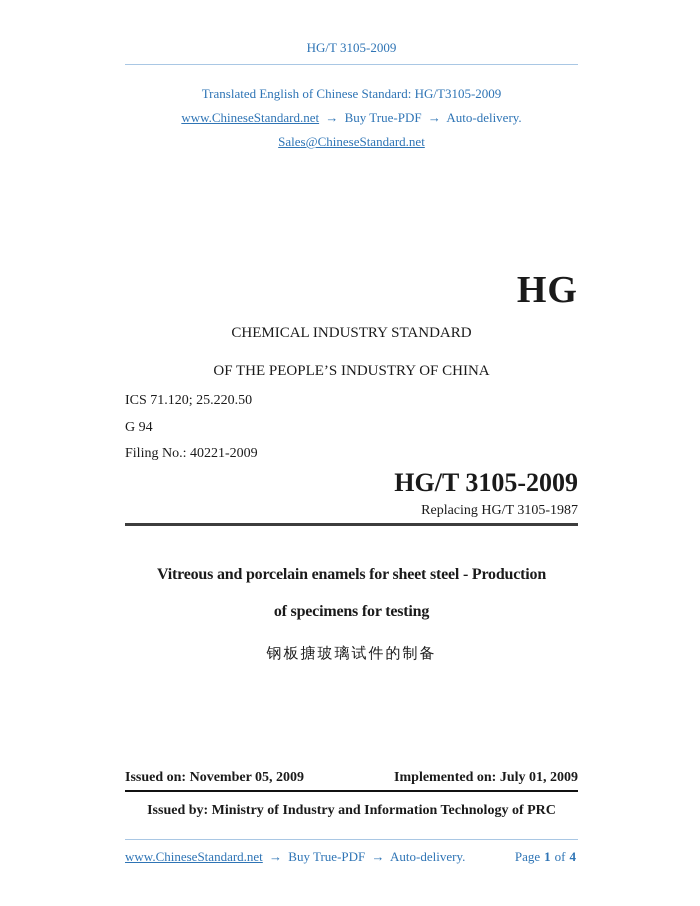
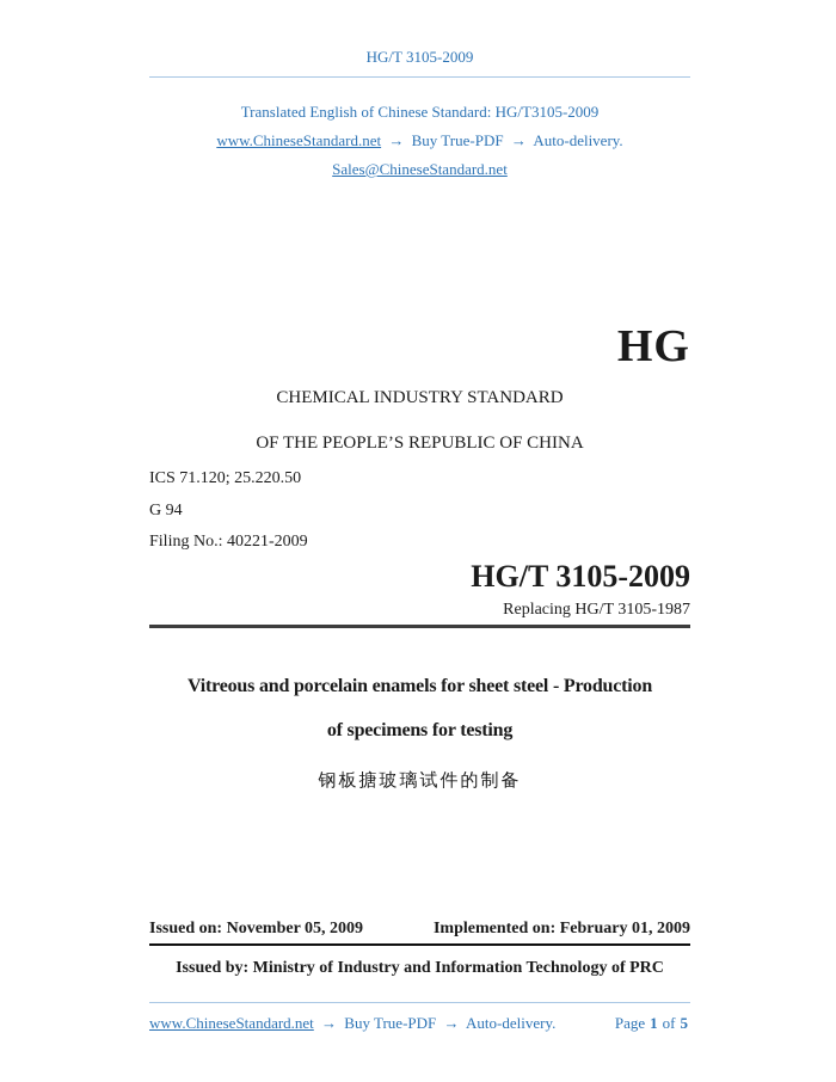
  HG/T 3105-2009
  Translated English of Chinese Standard: HG/T3105-2009
  www.ChineseStandard.net → Buy True-PDF → Auto-delivery.
  Sales@ChineseStandard.net
  HG
  CHEMICAL INDUSTRY STANDARD
- OF THE PEOPLE’S INDUSTRY OF CHINA
+ OF THE PEOPLE’S REPUBLIC OF CHINA
  ICS 71.120; 25.220.50
  G 94
  Filing No.: 40221-2009
  HG/T 3105-2009
  Replacing HG/T 3105-1987
  Vitreous and porcelain enamels for sheet steel - Production
  of specimens for testing
  钢板搪玻璃试件的制备
  Issued on: November 05, 2009
- Implemented on: July 01, 2009
+ Implemented on: February 01, 2009
  Issued by: Ministry of Industry and Information Technology of PRC
  www.ChineseStandard.net → Buy True-PDF → Auto-delivery.
- Page 1 of 4
+ Page 1 of 5
